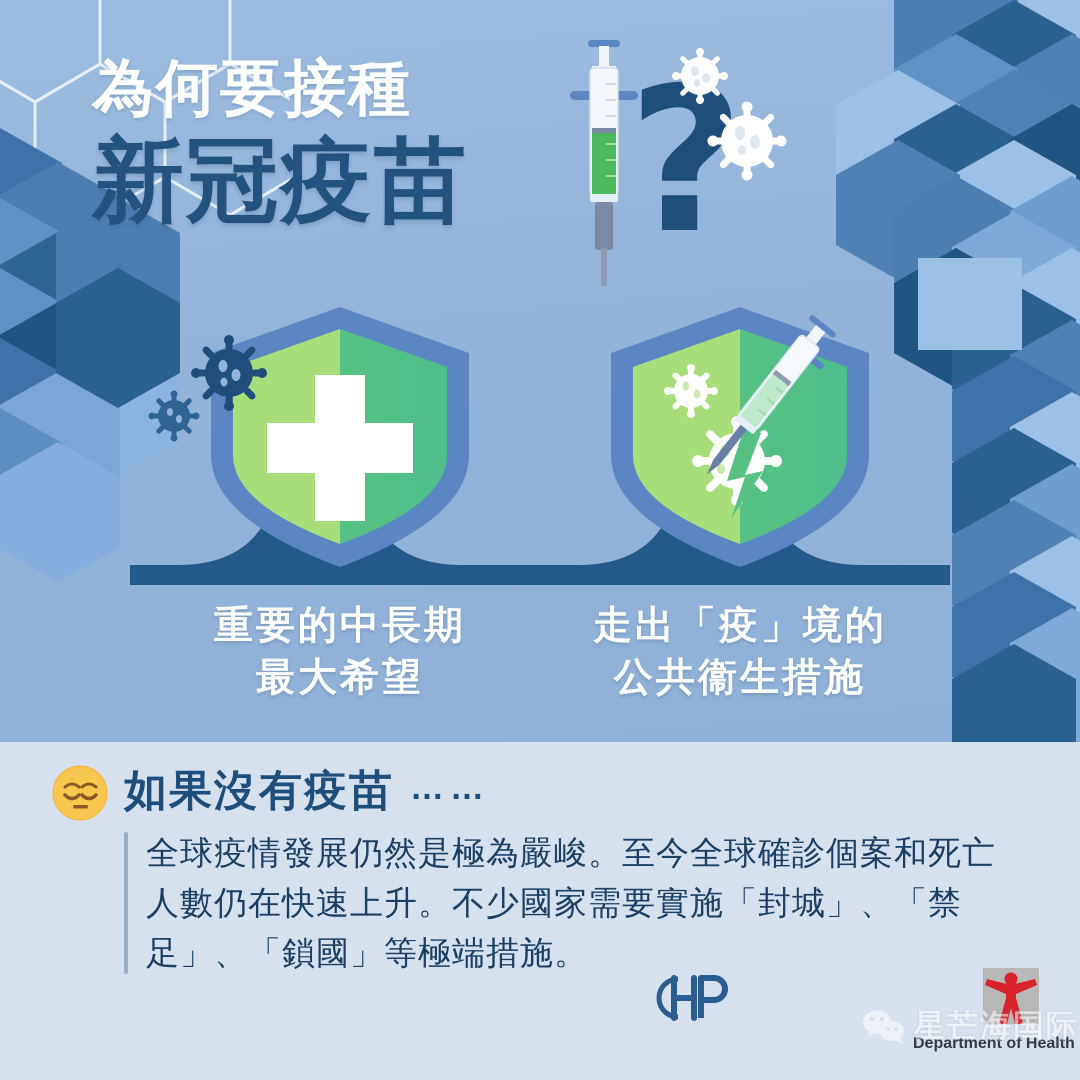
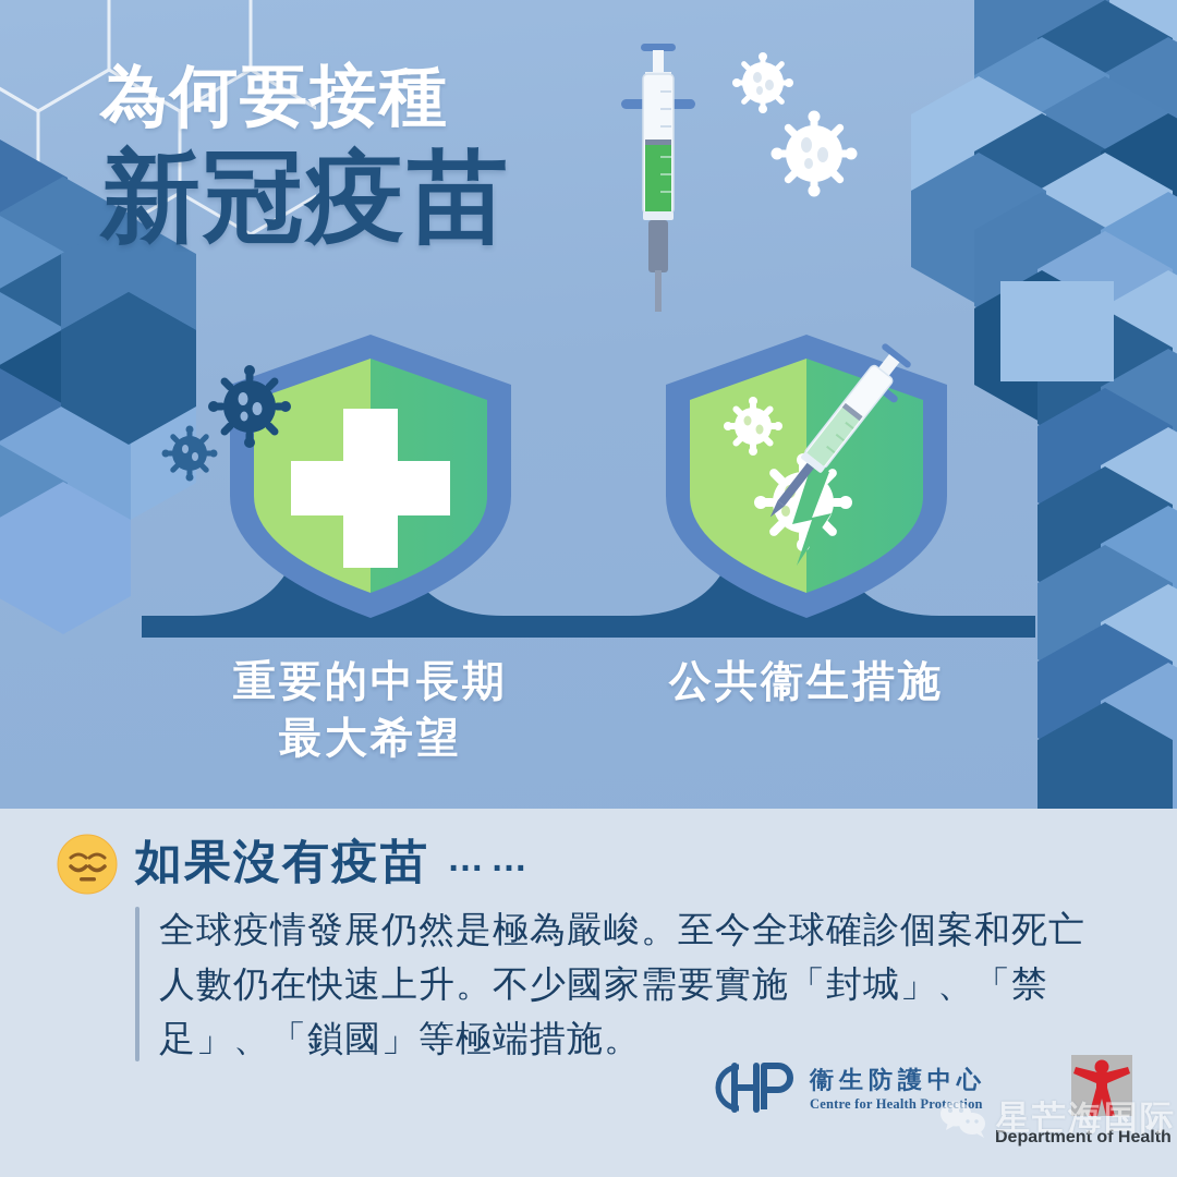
  為何要接種
  新冠疫苗
- ?
  重要的中長期
  最大希望
- 走出「疫」境的
  公共衞生措施
  如果沒有疫苗
  ……
  全球疫情發展仍然是極為嚴峻。至今全球確診個案和死亡人數仍在快速上升。不少國家需要實施「封城」、「禁足」、「鎖國」等極端措施。
+ 衞生防護中心
+ Centre for Health Protection
  Department of Health
  星芒海国际
